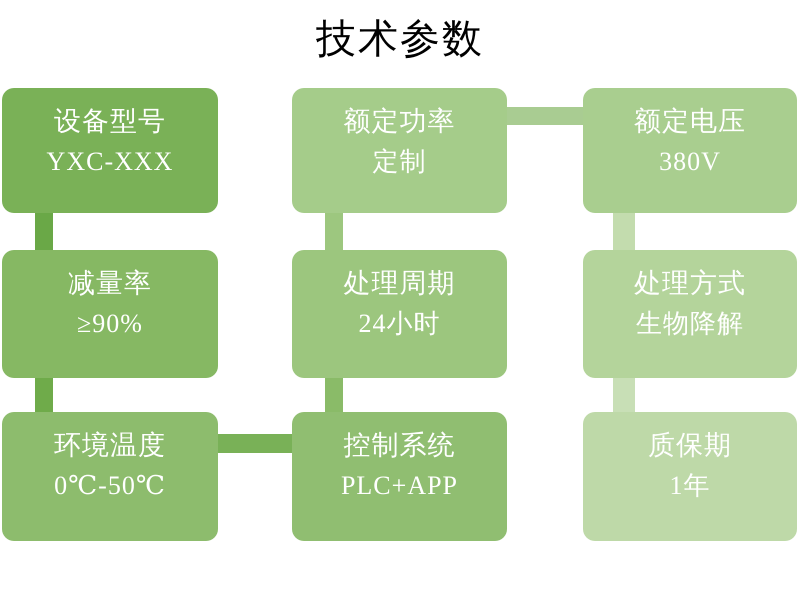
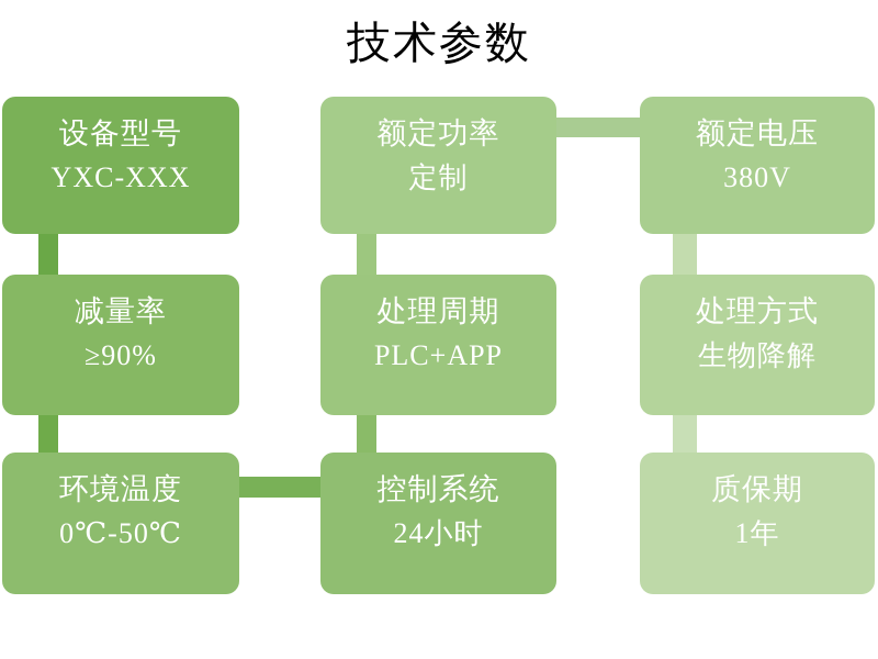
  技术参数
  设备型号
  YXC-XXX
  额定功率
  定制
  额定电压
  380V
  减量率
  ≥90%
  处理周期
- 24小时
+ PLC+APP
  处理方式
  生物降解
  环境温度
  0℃-50℃
  控制系统
- PLC+APP
+ 24小时
  质保期
  1年
